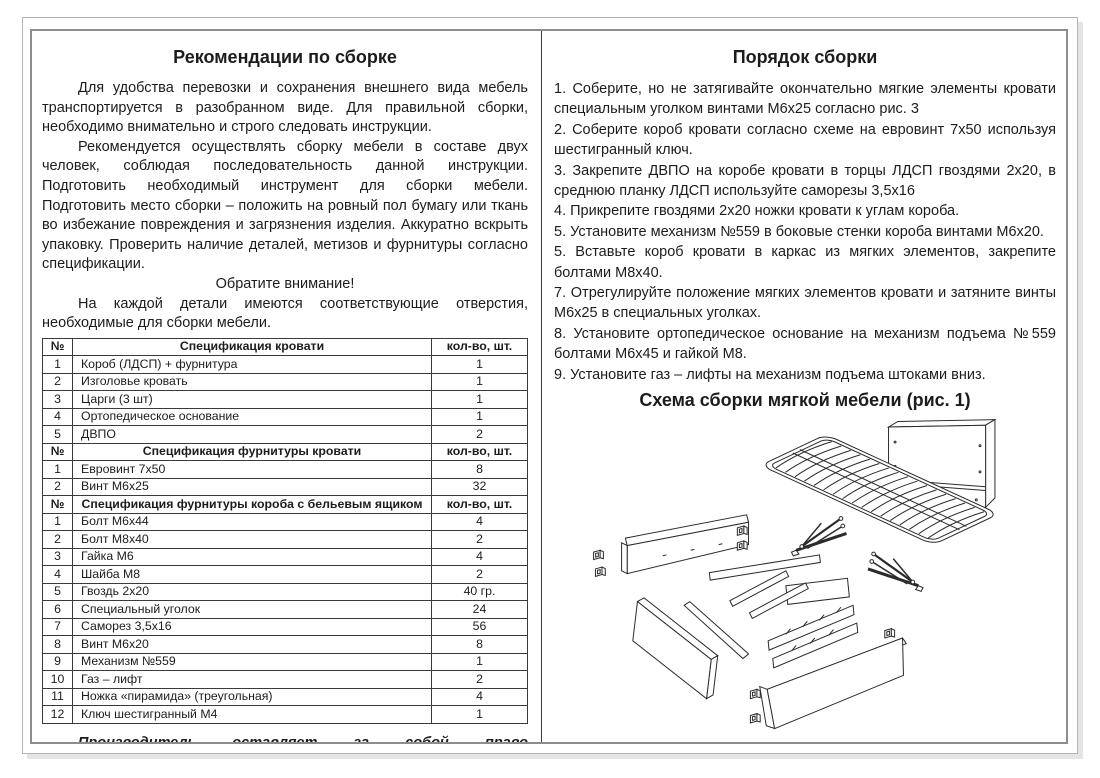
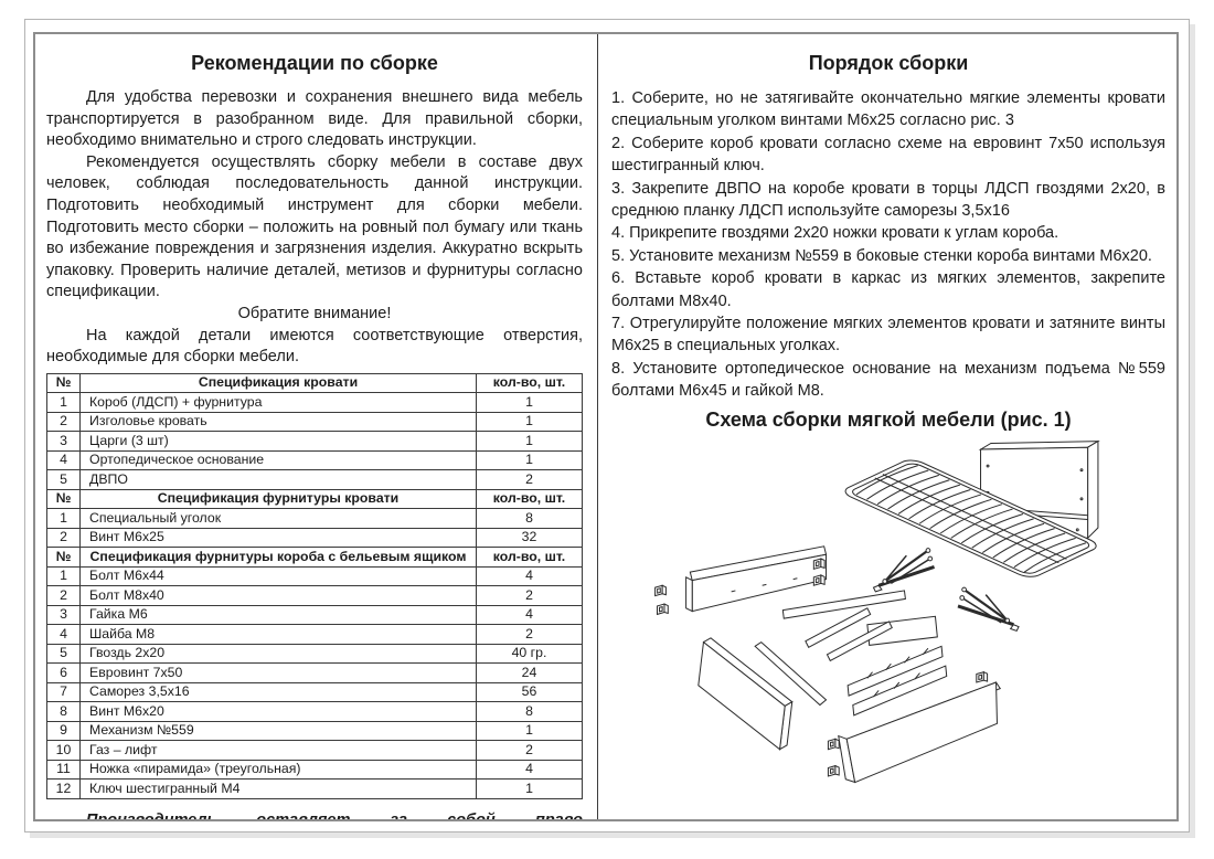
  Рекомендации по сборке
  Для удобства перевозки и сохранения внешнего вида мебель транспортируется в разобранном виде. Для правильной сборки, необходимо внимательно и строго следовать инструкции.
  Рекомендуется осуществлять сборку мебели в составе двух человек, соблюдая последовательность данной инструкции. Подготовить необходимый инструмент для сборки мебели. Подготовить место сборки – положить на ровный пол бумагу или ткань во избежание повреждения и загрязнения изделия. Аккуратно вскрыть упаковку. Проверить наличие деталей, метизов и фурнитуры согласно спецификации.
  Обратите внимание!
  На каждой детали имеются соответствующие отверстия, необходимые для сборки мебели.
  №	Спецификация кровати	кол-во, шт.
  1	Короб (ЛДСП) + фурнитура	1
  2	Изголовье кровать	1
  3	Царги (3 шт)	1
  4	Ортопедическое основание	1
  5	ДВПО	2
  №	Спецификация фурнитуры кровати	кол-во, шт.
- 1	Евровинт 7х50	8
+ 1	Специальный уголок	8
  2	Винт М6х25	32
  №	Спецификация фурнитуры короба с бельевым ящиком	кол-во, шт.
  1	Болт М6х44	4
  2	Болт М8х40	2
  3	Гайка М6	4
  4	Шайба М8	2
  5	Гвоздь 2х20	40 гр.
- 6	Специальный уголок	24
+ 6	Евровинт 7х50	24
  7	Саморез 3,5х16	56
  8	Винт М6х20	8
  9	Механизм №559	1
  10	Газ – лифт	2
  11	Ножка «пирамида» (треугольная)	4
  12	Ключ шестигранный М4	1
  Порядок сборки
  1. Соберите, но не затягивайте окончательно мягкие элементы кровати специальным уголком винтами М6х25 согласно рис. 3
  2. Соберите короб кровати согласно схеме на евровинт 7х50 используя шестигранный ключ.
  3. Закрепите ДВПО на коробе кровати в торцы ЛДСП гвоздями 2х20, в среднюю планку ЛДСП используйте саморезы 3,5х16
  4. Прикрепите гвоздями 2х20 ножки кровати к углам короба.
  5. Установите механизм №559 в боковые стенки короба винтами М6х20.
- 5. Вставьте короб кровати в каркас из мягких элементов, закрепите болтами М8х40.
+ 6. Вставьте короб кровати в каркас из мягких элементов, закрепите болтами М8х40.
  7. Отрегулируйте положение мягких элементов кровати и затяните винты М6х25 в специальных уголках.
  8. Установите ортопедическое основание на механизм подъема №559 болтами М6х45 и гайкой М8.
- 9. Установите газ – лифты на механизм подъема штоками вниз.
  Схема сборки мягкой мебели (рис. 1)
